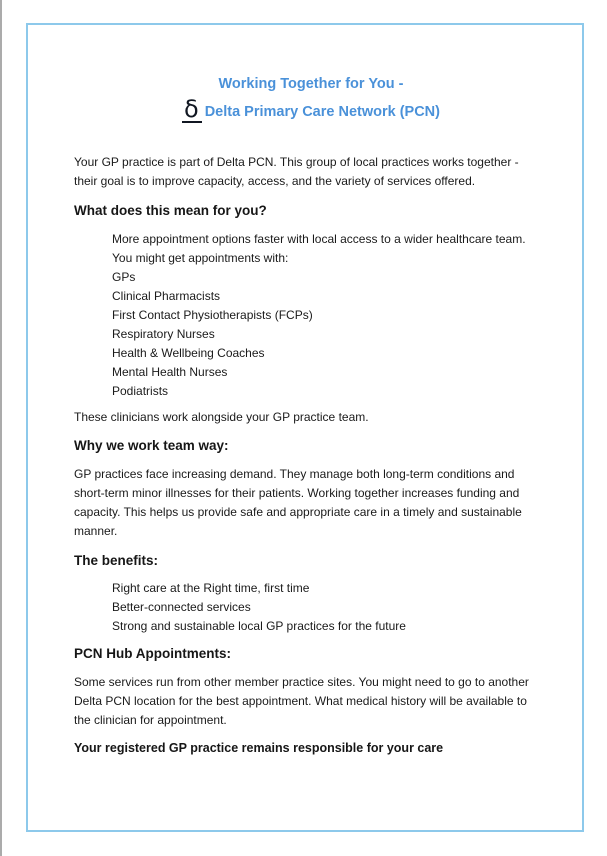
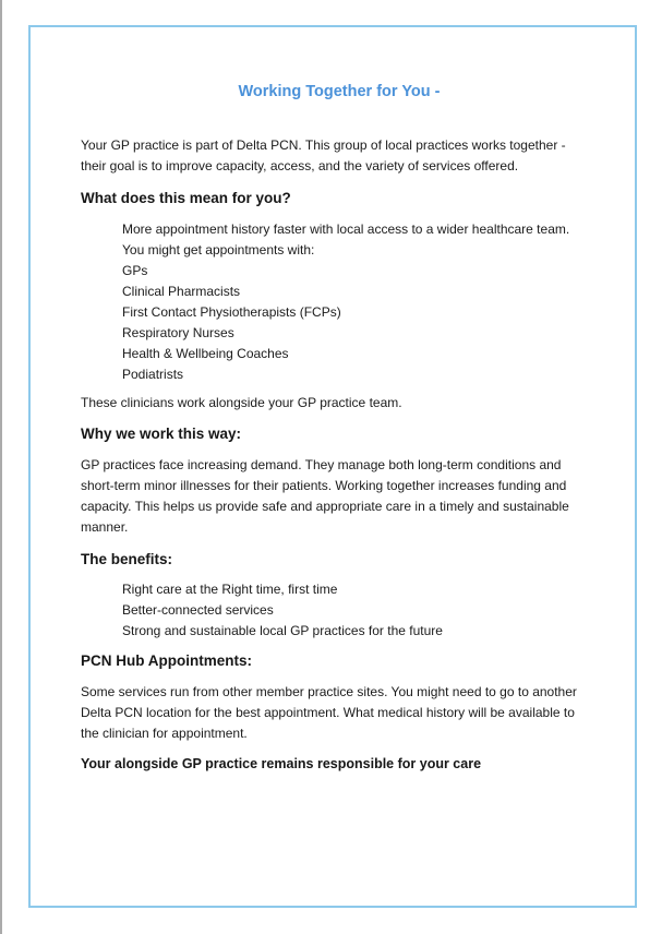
  Working Together for You -
- δ
- Delta Primary Care Network (PCN)
  Your GP practice is part of Delta PCN. This group of local practices works together - their goal is to improve capacity, access, and the variety of services offered.
  What does this mean for you?
- More appointment options faster with local access to a wider healthcare team. You might get appointments with:
+ More appointment history faster with local access to a wider healthcare team. You might get appointments with:
  GPs
  Clinical Pharmacists
  First Contact Physiotherapists (FCPs)
  Respiratory Nurses
  Health & Wellbeing Coaches
- Mental Health Nurses
  Podiatrists
  These clinicians work alongside your GP practice team.
- Why we work team way:
+ Why we work this way:
  GP practices face increasing demand. They manage both long-term conditions and short-term minor illnesses for their patients. Working together increases funding and capacity. This helps us provide safe and appropriate care in a timely and sustainable manner.
  The benefits:
  Right care at the Right time, first time
  Better-connected services
  Strong and sustainable local GP practices for the future
  PCN Hub Appointments:
  Some services run from other member practice sites. You might need to go to another Delta PCN location for the best appointment. What medical history will be available to the clinician for appointment.
- Your registered GP practice remains responsible for your care
+ Your alongside GP practice remains responsible for your care
